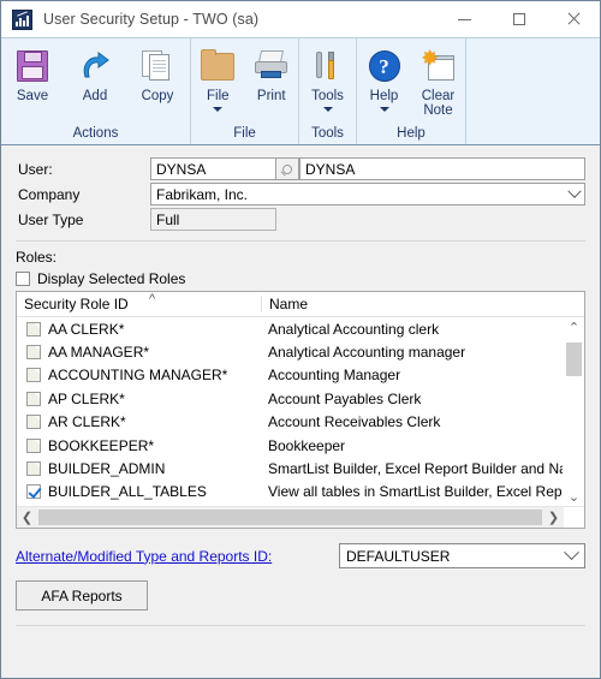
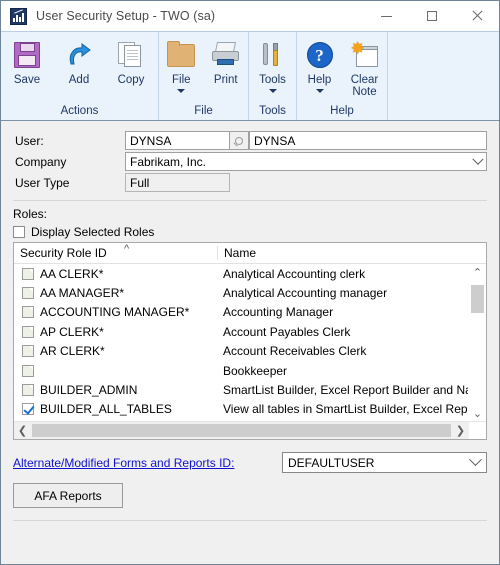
  User Security Setup - TWO (sa)
  Save
  Add
  Copy
  Actions
  File
  Print
  File
  Tools
  Tools
  ?
  Help
  ✸
  Clear
  Note
  Help
  User:
  DYNSA
  DYNSA
  Company
  Fabrikam, Inc.
  User Type
  Full
  Roles:
  Display Selected Roles
  Security Role ID
  ^
  Name
  AA CLERK*
  Analytical Accounting clerk
  AA MANAGER*
  Analytical Accounting manager
  ACCOUNTING MANAGER*
  Accounting Manager
  AP CLERK*
  Account Payables Clerk
  AR CLERK*
  Account Receivables Clerk
- BOOKKEEPER*
  Bookkeeper
  BUILDER_ADMIN
  SmartList Builder, Excel Report Builder and N
  BUILDER_ALL_TABLES
  View all tables in SmartList Builder, Excel Rep
  ⌃
  ⌄
  ❮
  ❯
- Alternate/Modified Type and Reports ID:
+ Alternate/Modified Forms and Reports ID:
  DEFAULTUSER
  AFA Reports
